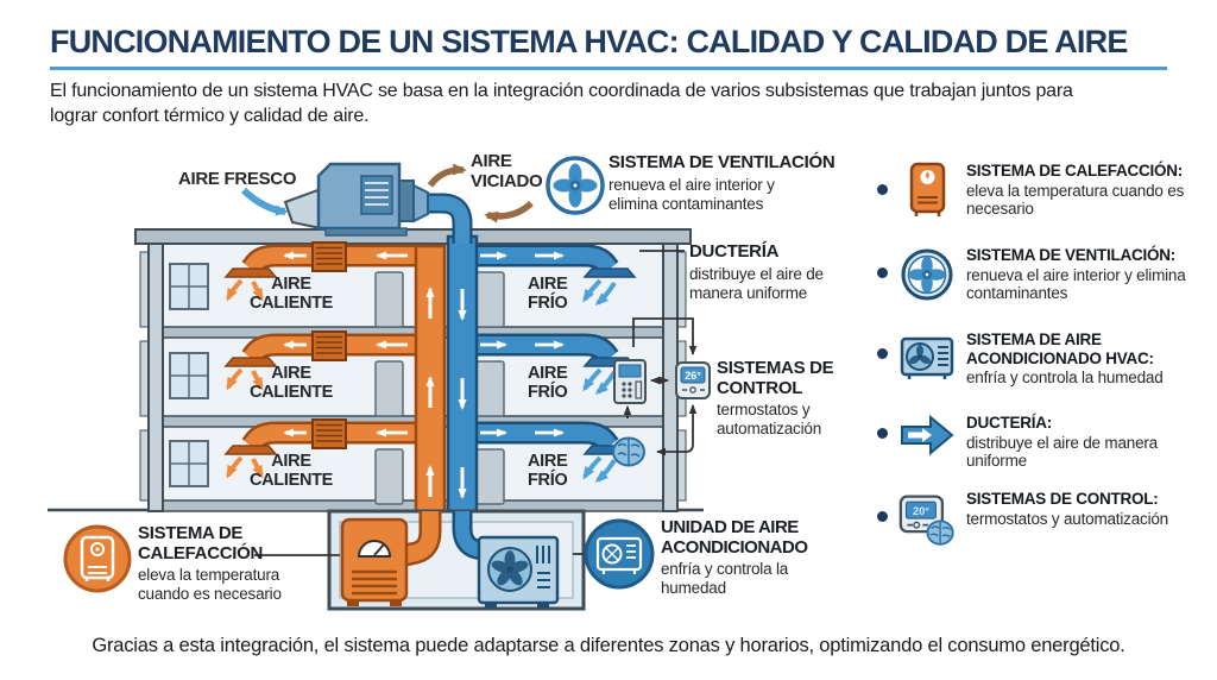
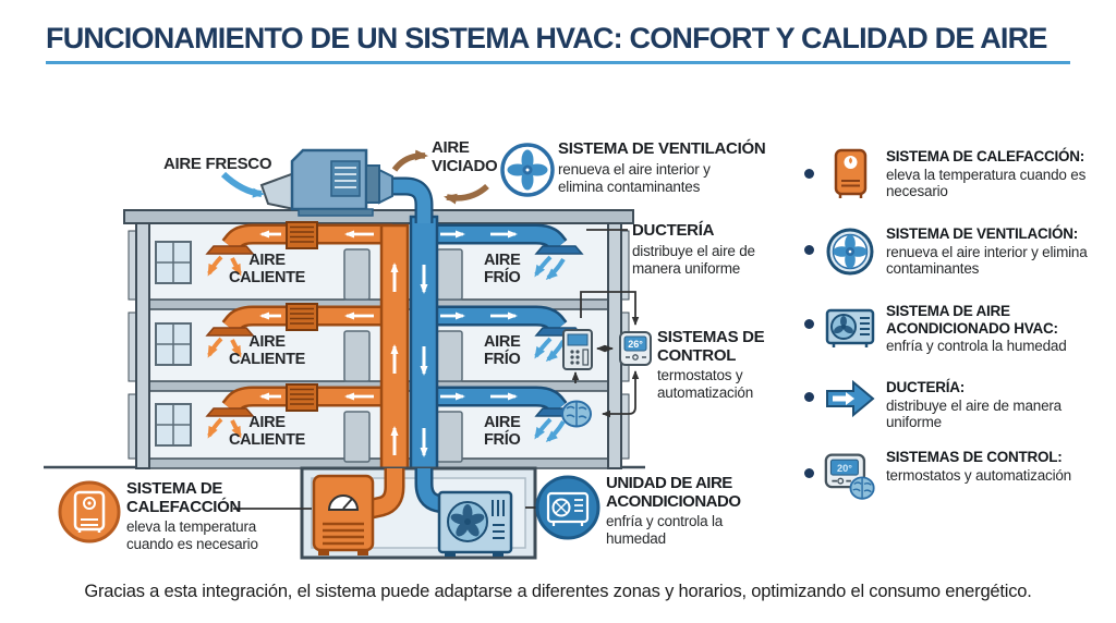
  26°
- FUNCIONAMIENTO DE UN SISTEMA HVAC: CALIDAD Y CALIDAD DE AIRE
+ FUNCIONAMIENTO DE UN SISTEMA HVAC: CONFORT Y CALIDAD DE AIRE
- El funcionamiento de un sistema HVAC se basa en la integración coordinada de varios subsistemas que trabajan juntos para lograr confort térmico y calidad de aire.
  AIRE FRESCO
  AIRE VICIADO
  AIRE CALIENTE
  AIRE CALIENTE
  AIRE CALIENTE
  AIRE FRÍO
  AIRE FRÍO
  AIRE FRÍO
  SISTEMA DE VENTILACIÓN
  renueva el aire interior y elimina contaminantes
  DUCTERÍA
  distribuye el aire de manera uniforme
  SISTEMAS DE CONTROL
  termostatos y automatización
  SISTEMA DE CALEFACCIÓN
  eleva la temperatura cuando es necesario
  UNIDAD DE AIRE ACONDICIONADO
  enfría y controla la humedad
  SISTEMA DE CALEFACCIÓN:
  eleva la temperatura cuando es necesario
  SISTEMA DE VENTILACIÓN:
  renueva el aire interior y elimina contaminantes
  SISTEMA DE AIRE ACONDICIONADO HVAC:
  enfría y controla la humedad
  DUCTERÍA:
  distribuye el aire de manera uniforme
  20°
  SISTEMAS DE CONTROL:
  termostatos y automatización
  Gracias a esta integración, el sistema puede adaptarse a diferentes zonas y horarios, optimizando el consumo energético.
